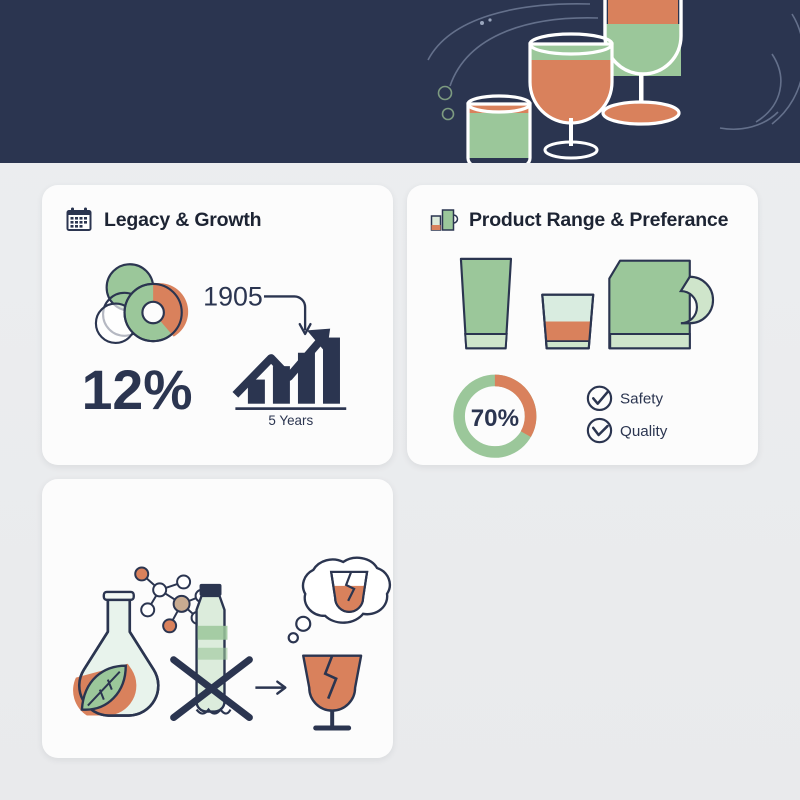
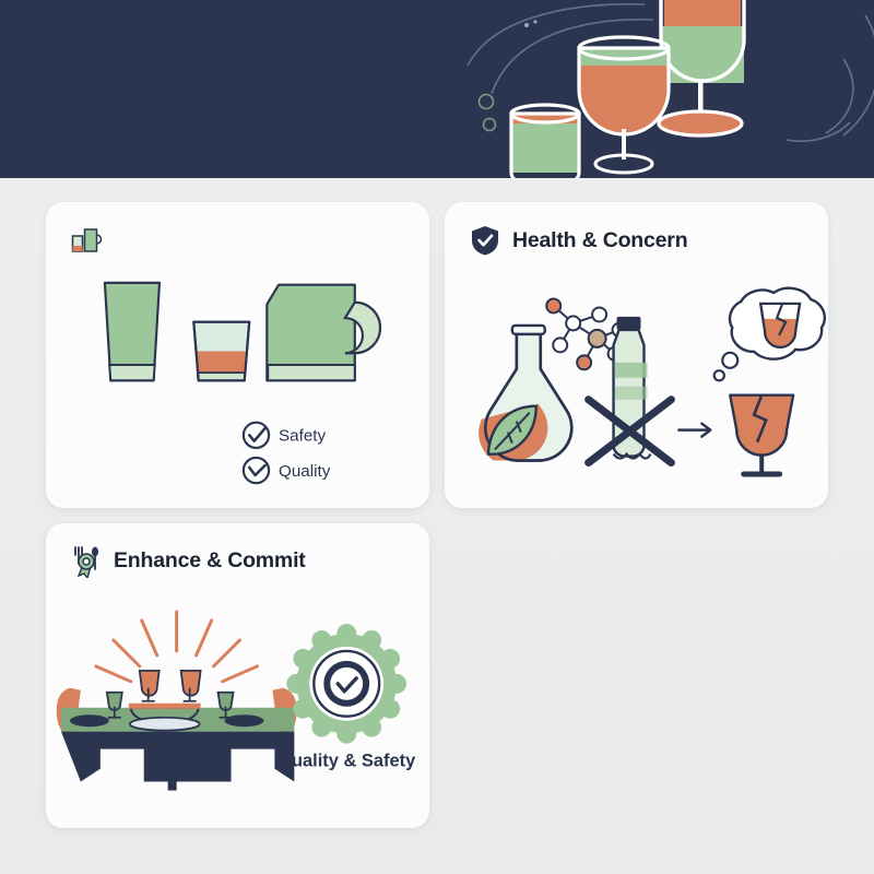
- Legacy & Growth
- 1905
- 5 Years
- 12%
- Product Range & Preferance
- 70%
  Safety
  Quality
+ Health & Concern
+ Enhance & Commit
+ Quality & Safety
